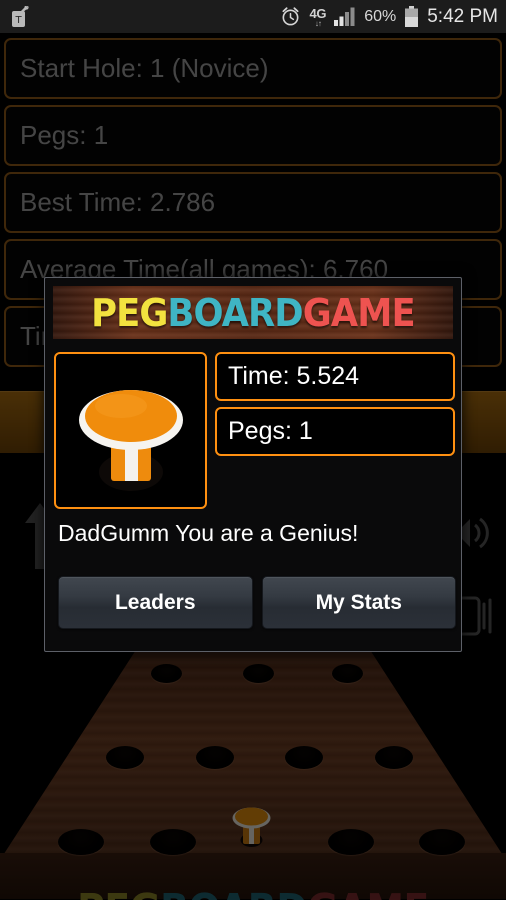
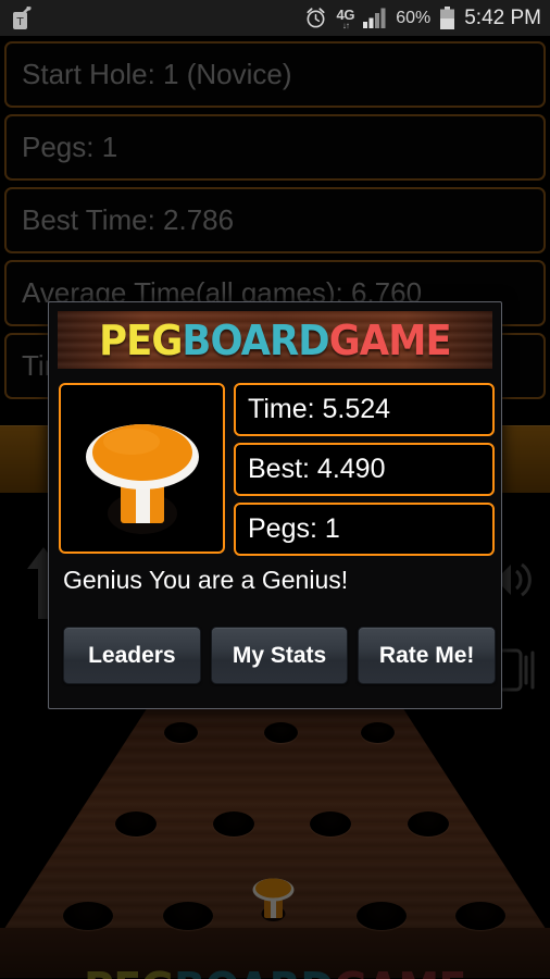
  T
  4G
  ↓↑
  60%
  5:42 PM
  Start Hole: 1 (Novice)
  Pegs: 1
  Best Time: 2.786
  Average Time(all games): 6.760
  PEGBOARDGAME
  Time: 5.524
+ Best: 4.490
  Pegs: 1
- DadGumm You are a Genius!
+ Genius You are a Genius!
  Leaders
  My Stats
+ Rate Me!
